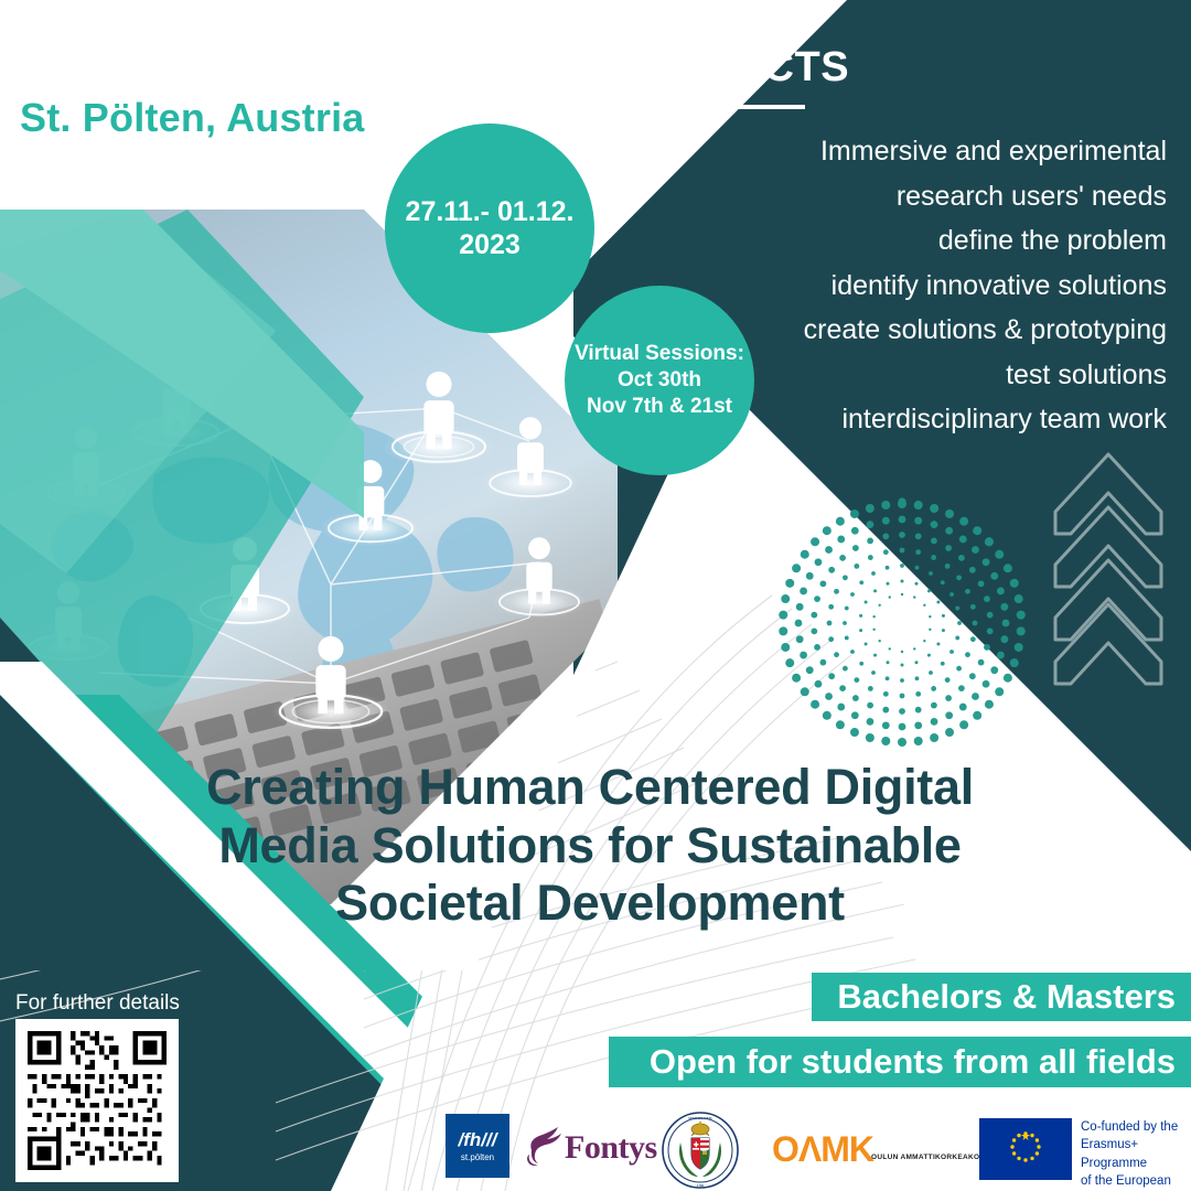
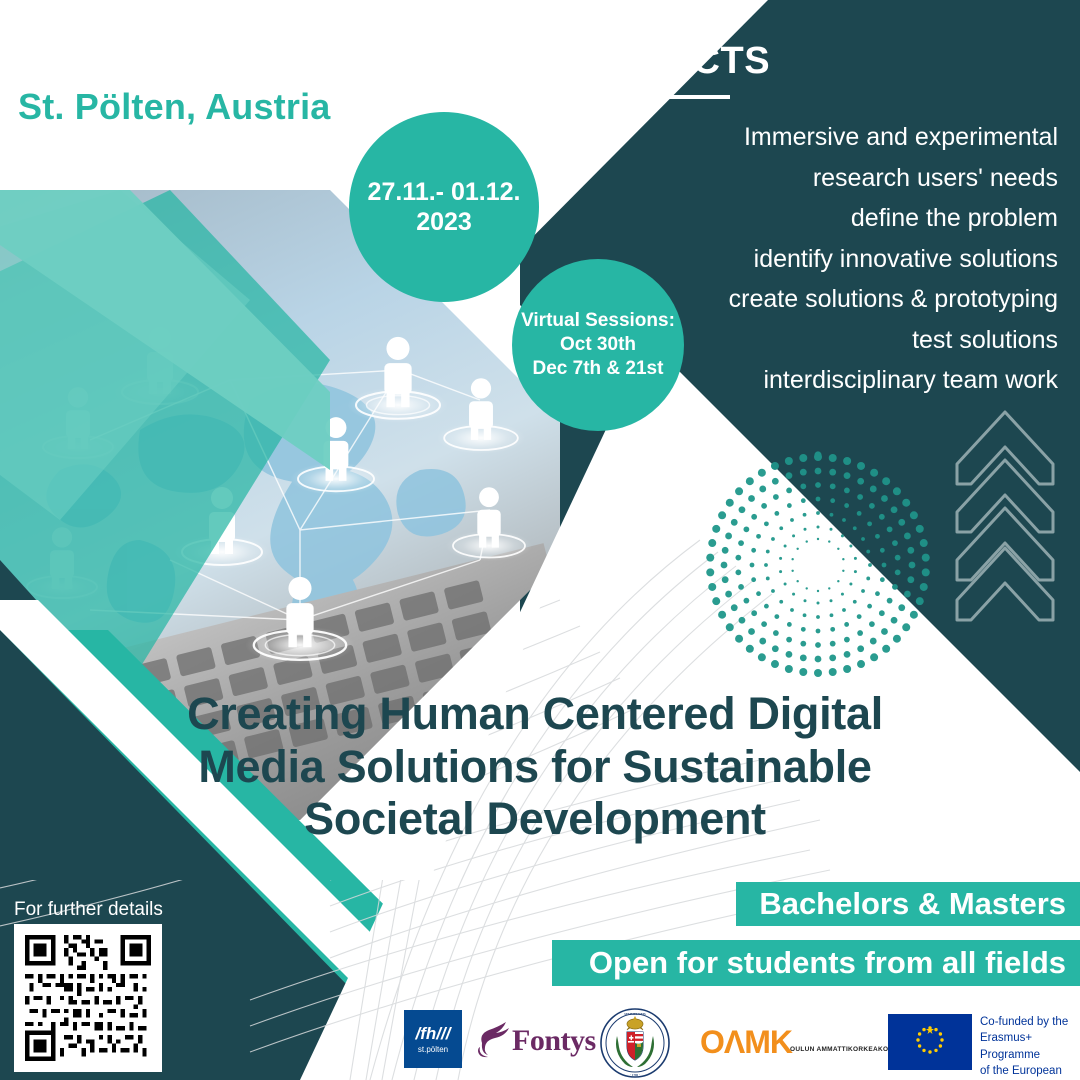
  St. Pölten, Austria
  27.11.- 01.12.
  2023
  Virtual Sessions:
  Oct 30th
- Nov 7th & 21st
+ Dec 7th & 21st
  5 ECTS
  Immersive and experimental
  research users' needs
  define the problem
  identify innovative solutions
  create solutions & prototyping
  test solutions
  interdisciplinary team work
  Creating Human Centered Digital
  Media Solutions for Sustainable
  Societal Development
  Bachelors & Masters
  Open for students from all fields
  For further details
  /fh///
  st.pölten
  Fontys
  OΛMK
  Co-funded by the
  Erasmus+ Programme
  of the European
